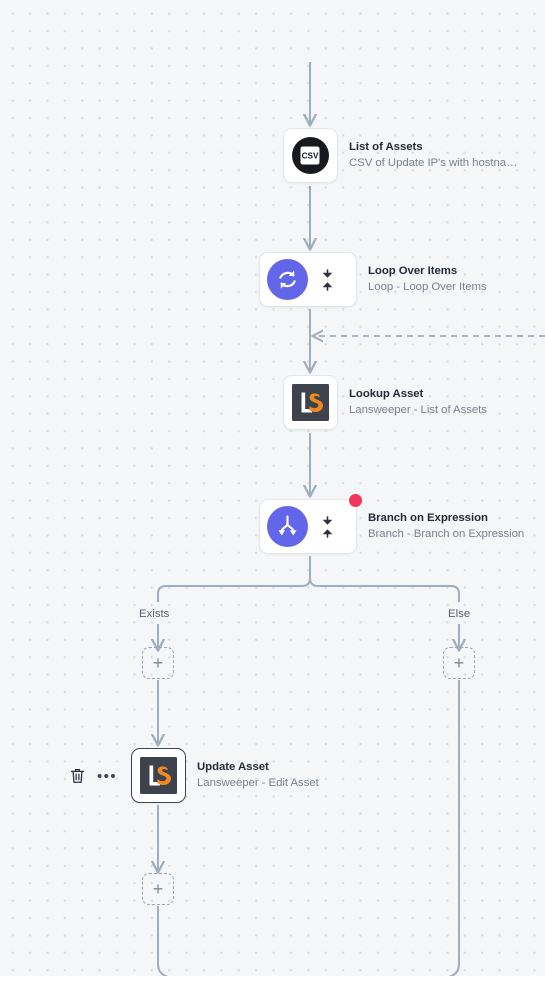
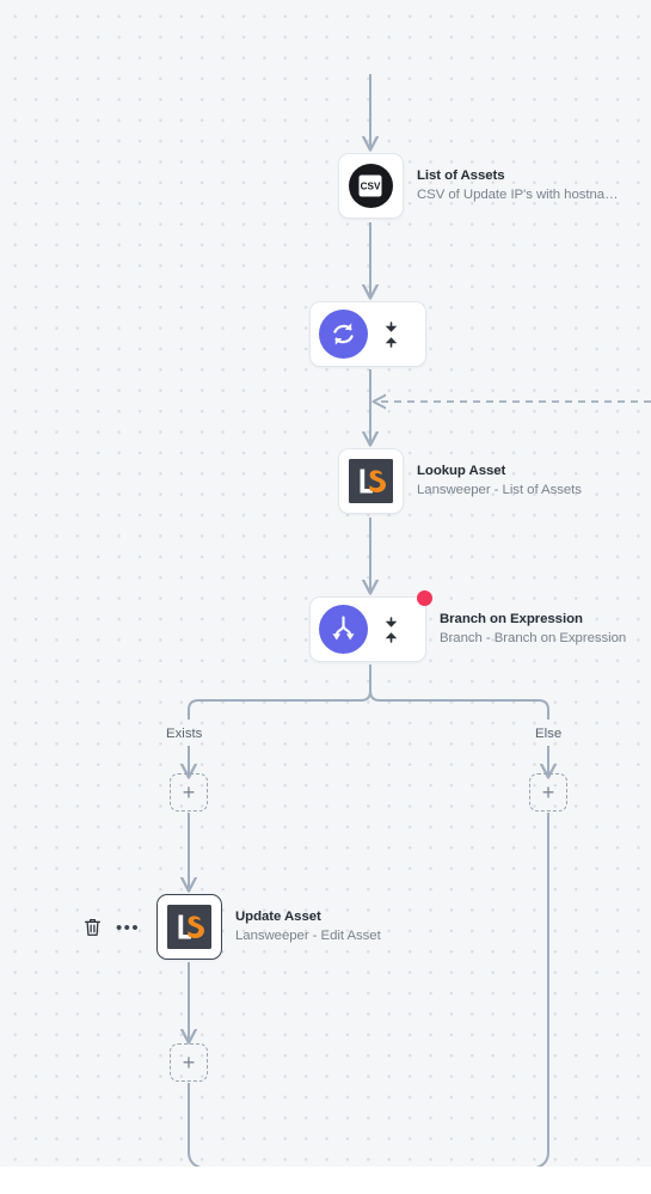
  CSV
  List of Assets
  CSV of Update IP's with hostna…
- Loop Over Items
- Loop - Loop Over Items
  Lookup Asset
  Lansweeper - List of Assets
  Branch on Expression
  Branch - Branch on Expression
  Exists
  Else
  +
  +
  +
  Update Asset
  Lansweeper - Edit Asset
  •••
